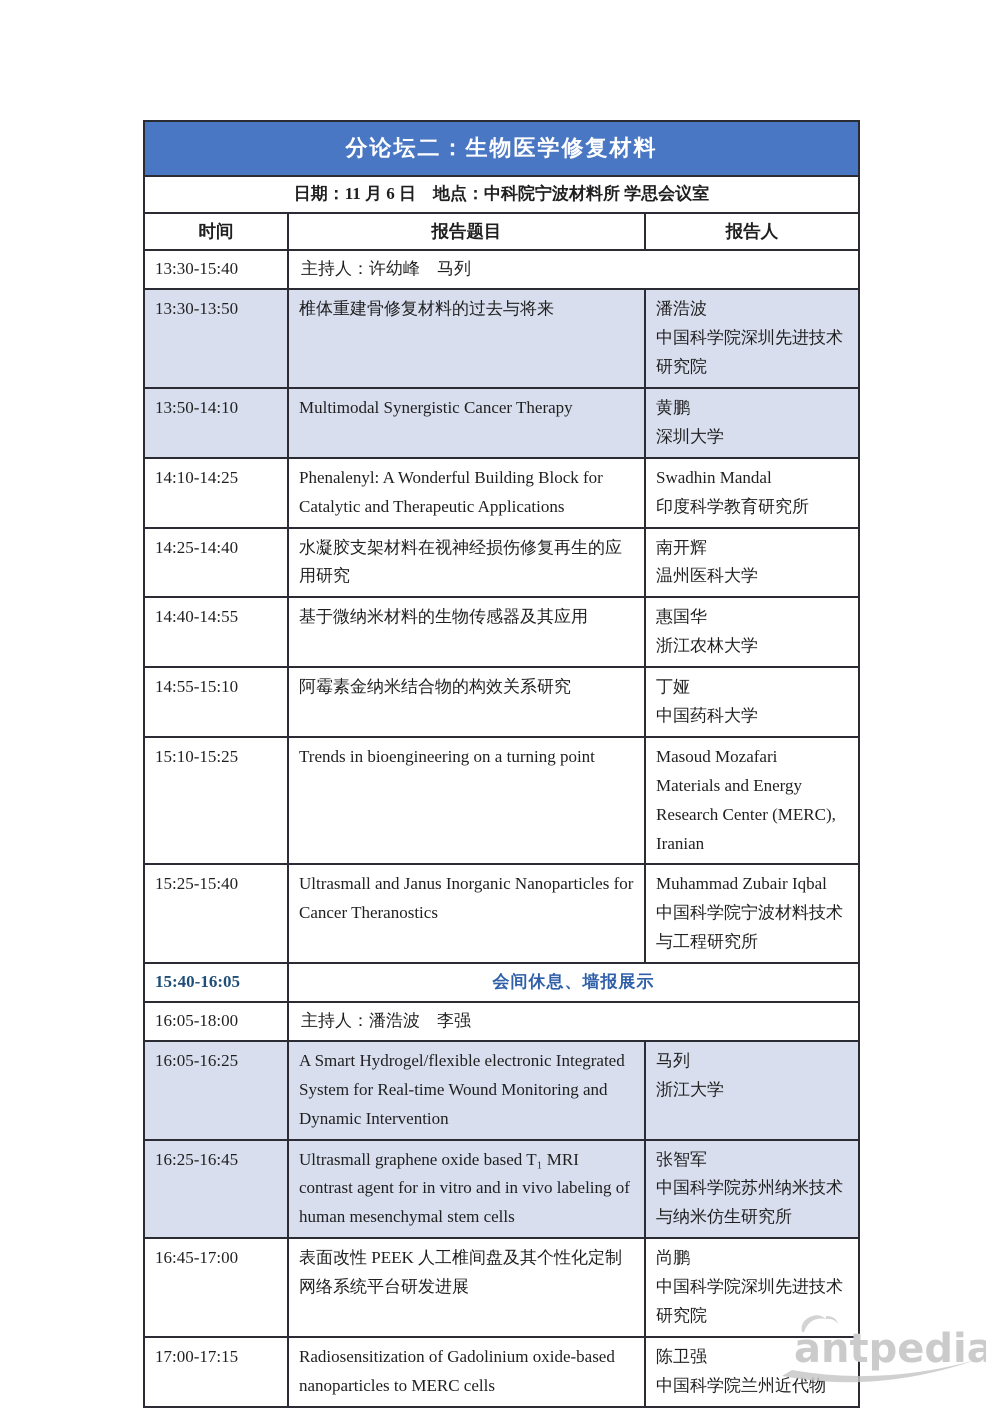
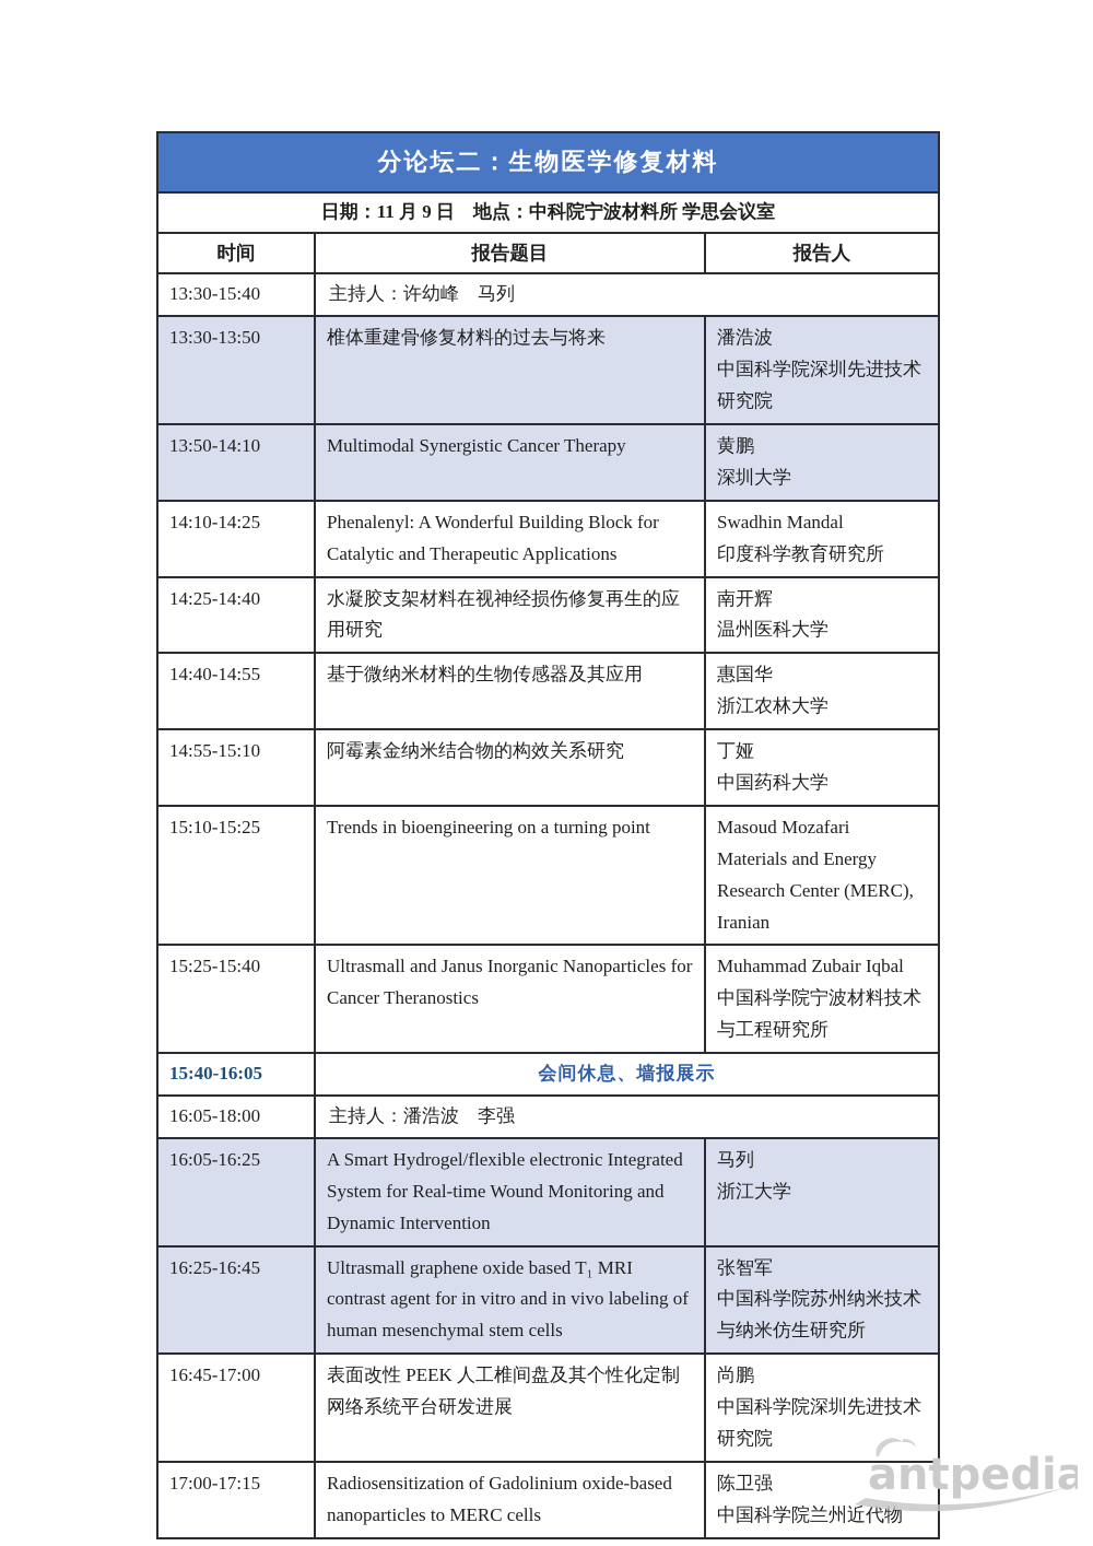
  分论坛二：生物医学修复材料
- 日期：11 月 6 日 地点：中科院宁波材料所 学思会议室
+ 日期：11 月 9 日 地点：中科院宁波材料所 学思会议室
  时间	报告题目	报告人
  13:30-15:40	主持人：许幼峰 马列
  13:30-13:50	椎体重建骨修复材料的过去与将来	潘浩波中国科学院深圳先进技术研究院
  13:50-14:10	Multimodal Synergistic Cancer Therapy	黄鹏深圳大学
  14:10-14:25	Phenalenyl: A Wonderful Building Block for Catalytic and Therapeutic Applications	Swadhin Mandal印度科学教育研究所
  14:25-14:40	水凝胶支架材料在视神经损伤修复再生的应用研究	南开辉温州医科大学
  14:40-14:55	基于微纳米材料的生物传感器及其应用	惠国华浙江农林大学
  14:55-15:10	阿霉素金纳米结合物的构效关系研究	丁娅中国药科大学
  15:10-15:25	Trends in bioengineering on a turning point	Masoud MozafariMaterials and Energy Research Center (MERC), Iranian
  15:25-15:40	Ultrasmall and Janus Inorganic Nanoparticles for Cancer Theranostics	Muhammad Zubair Iqbal中国科学院宁波材料技术与工程研究所
  15:40-16:05	会间休息、墙报展示
  16:05-18:00	主持人：潘浩波 李强
  16:05-16:25	A Smart Hydrogel/flexible electronic Integrated System for Real-time Wound Monitoring and Dynamic Intervention	马列浙江大学
  16:25-16:45	Ultrasmall graphene oxide based T₁ MRI contrast agent for in vitro and in vivo labeling of human mesenchymal stem cells	张智军中国科学院苏州纳米技术与纳米仿生研究所
  16:45-17:00	表面改性 PEEK 人工椎间盘及其个性化定制网络系统平台研发进展	尚鹏中国科学院深圳先进技术研究院
  17:00-17:15	Radiosensitization of Gadolinium oxide-based nanoparticles to MERC cells	陈卫强中国科学院兰州近代物
  antpedia
